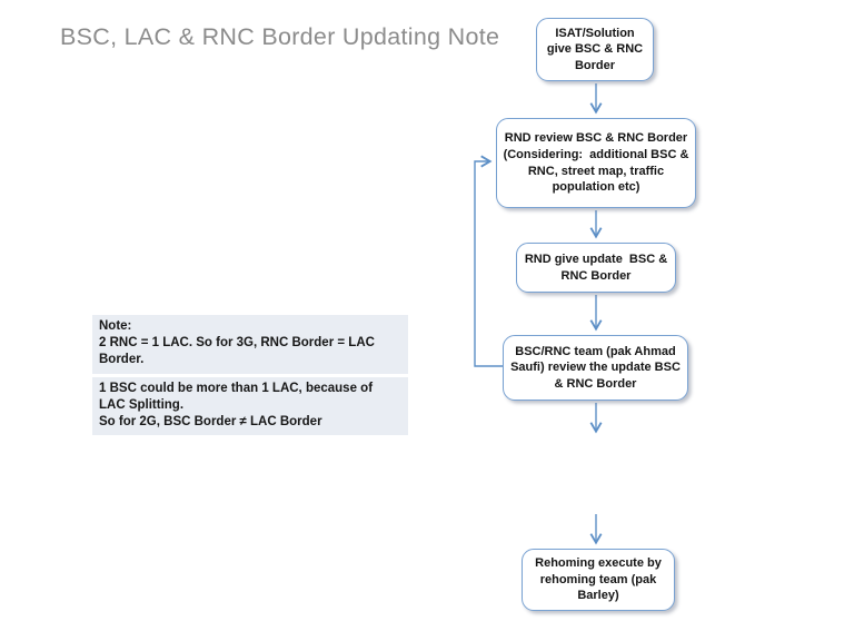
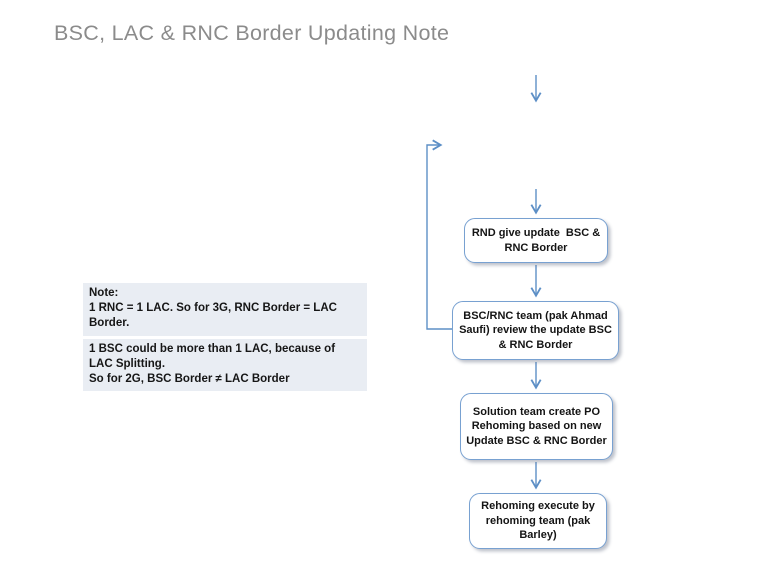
  BSC, LAC & RNC Border Updating Note
- ISAT/Solution
- give BSC & RNC
- Border
- RND review BSC & RNC Border
- (Considering: additional BSC &
- RNC, street map, traffic
- population etc)
  RND give update BSC &
  RNC Border
  BSC/RNC team (pak Ahmad
  Saufi) review the update BSC
  & RNC Border
+ Solution team create PO
+ Rehoming based on new
+ Update BSC & RNC Border
  Rehoming execute by
  rehoming team (pak
  Barley)
- Note: 2 RNC = 1 LAC. So for 3G, RNC Border = LAC Border.
+ Note: 1 RNC = 1 LAC. So for 3G, RNC Border = LAC Border.
  1 BSC could be more than 1 LAC, because of LAC Splitting.
  So for 2G, BSC Border ≠ LAC Border
